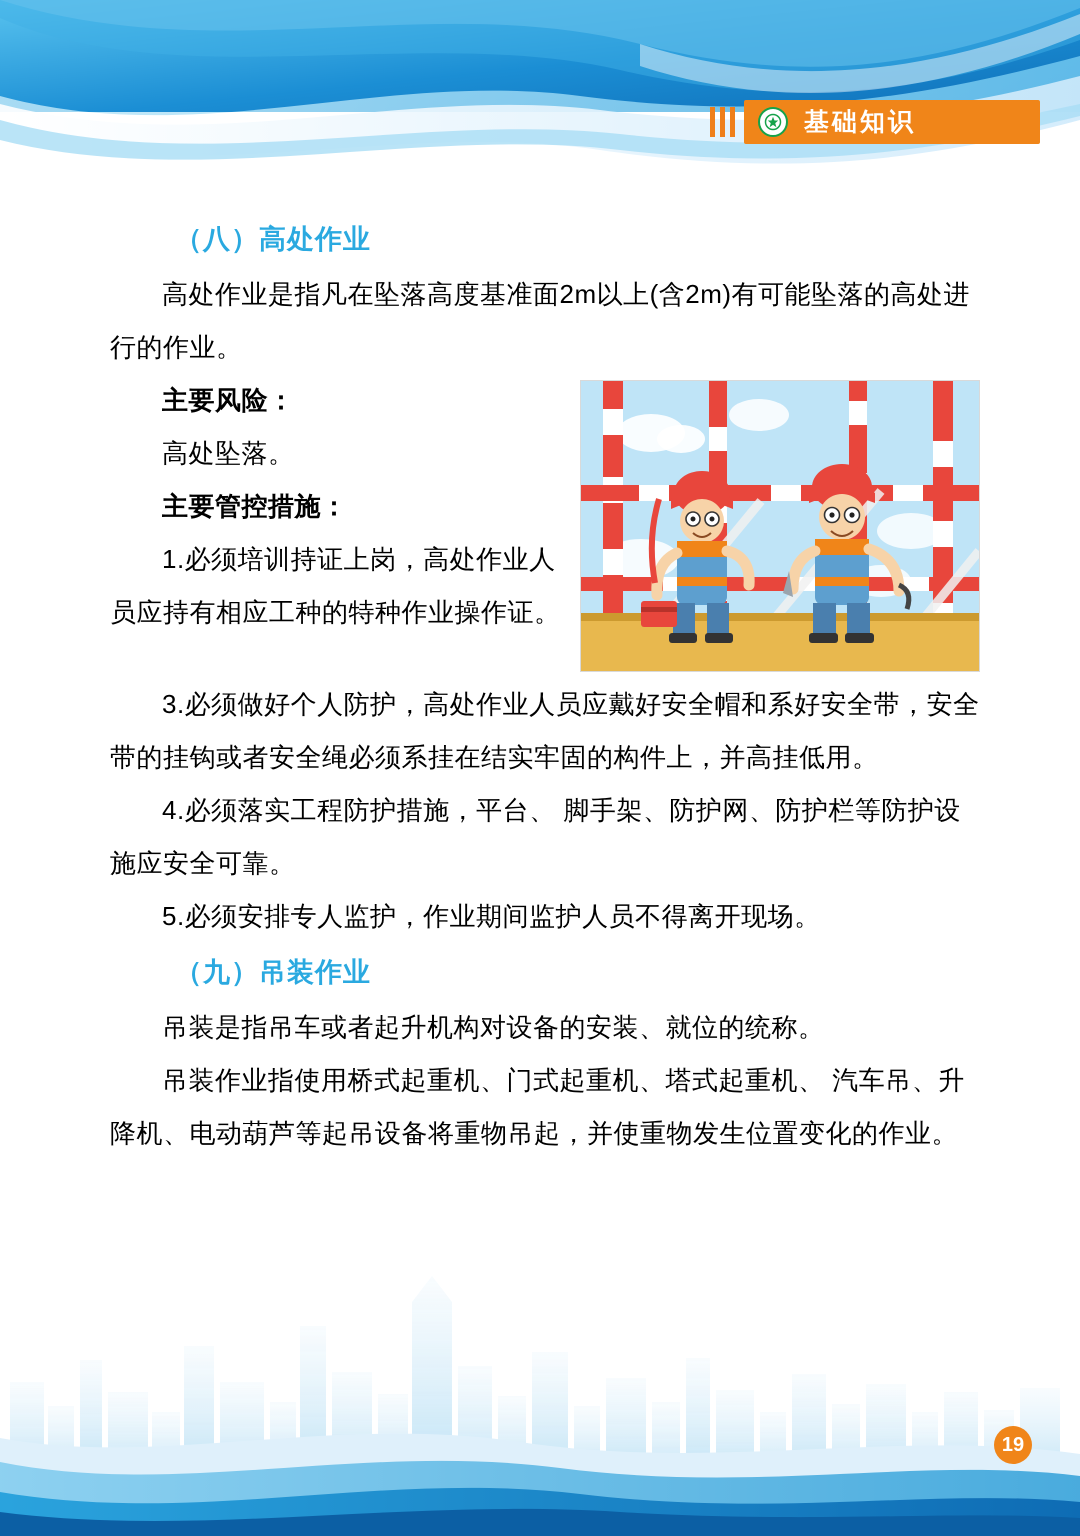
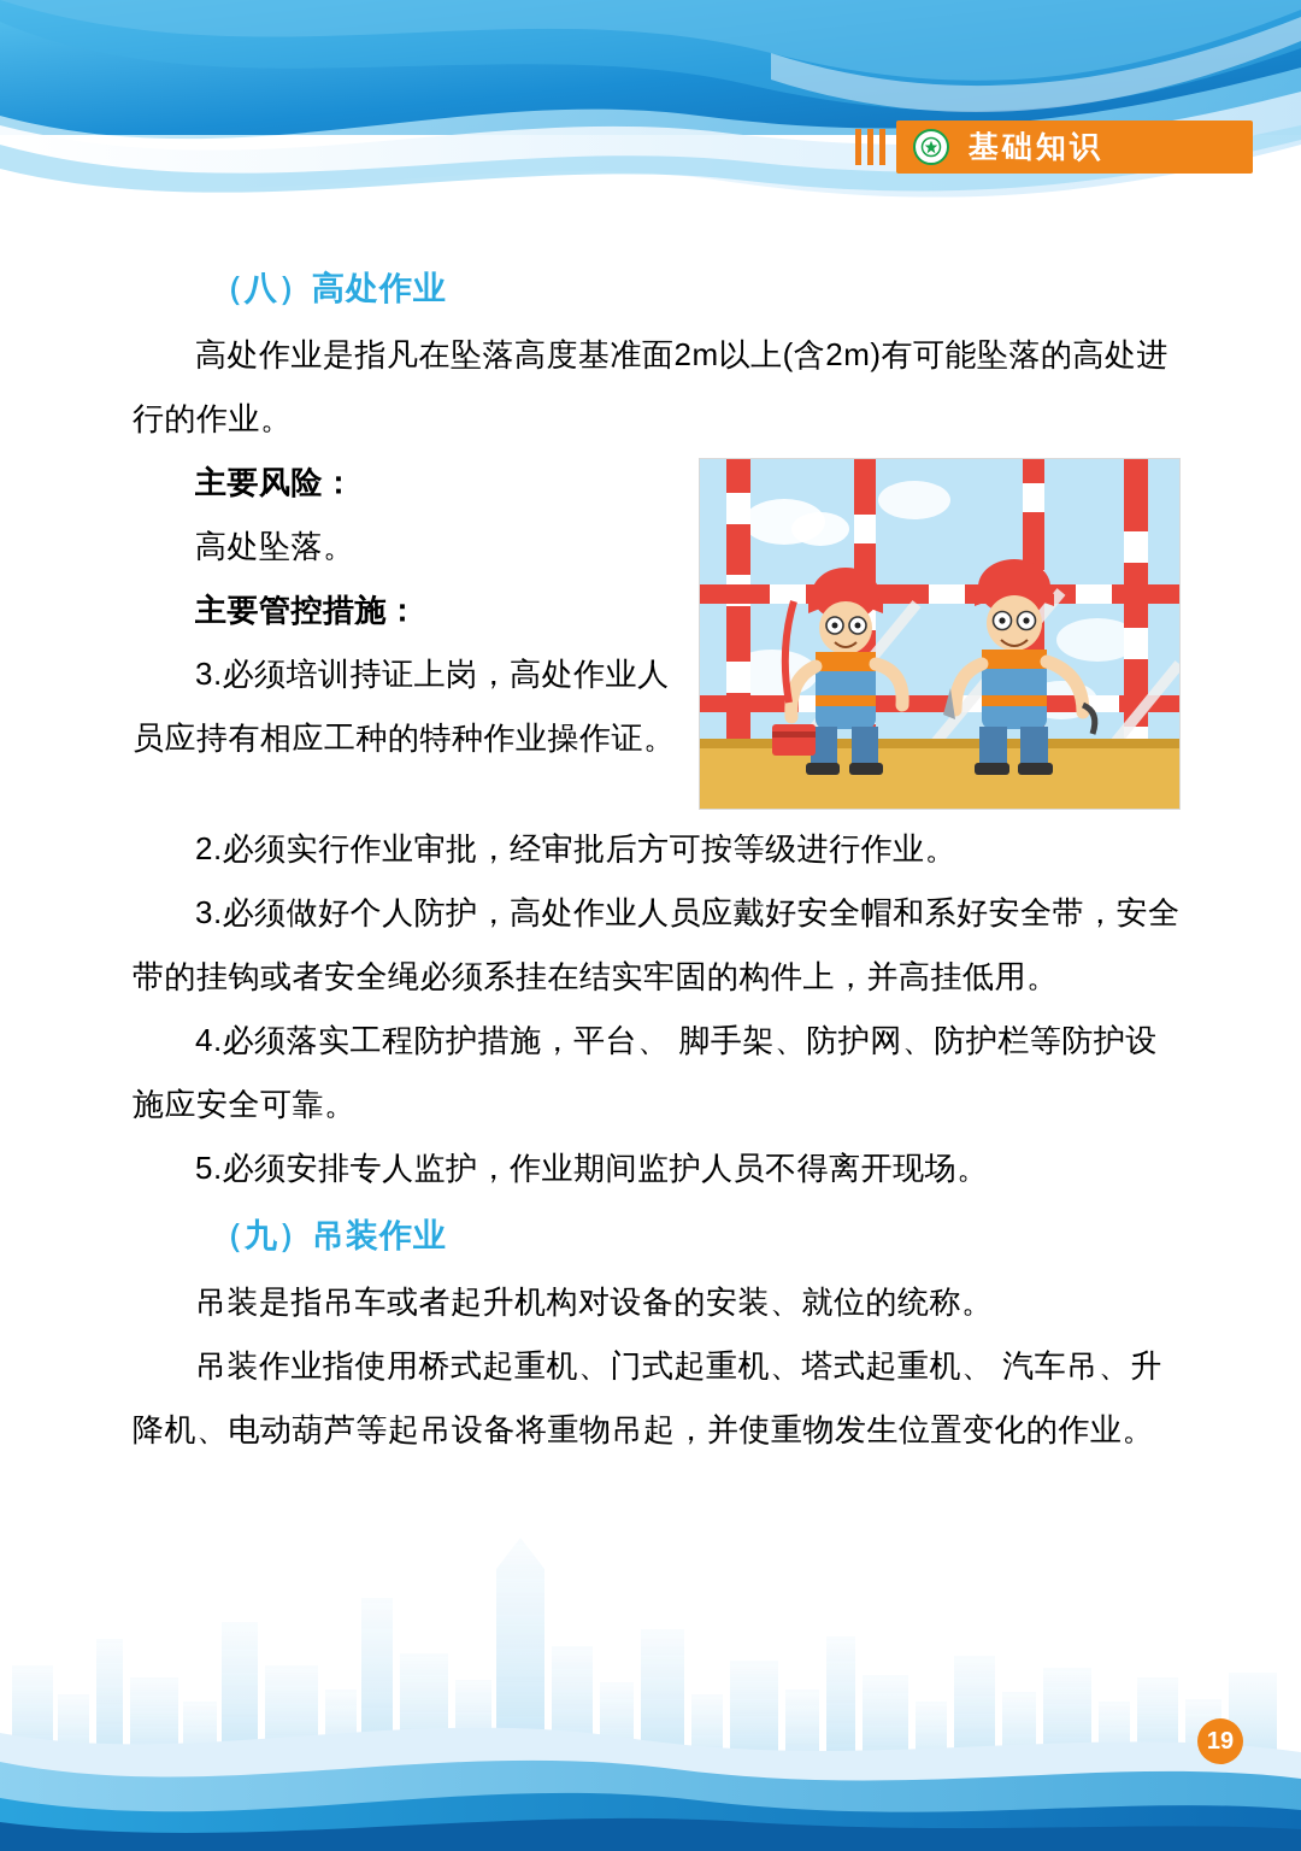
  基础知识
  （八）高处作业
  高处作业是指凡在坠落高度基准面2m以上(含2m)有可能坠落的高处进行的作业。
  主要风险：
  高处坠落。
  主要管控措施：
- 1.必须培训持证上岗，高处作业人员应持有相应工种的特种作业操作证。
+ 3.必须培训持证上岗，高处作业人员应持有相应工种的特种作业操作证。
+ 2.必须实行作业审批，经审批后方可按等级进行作业。
  3.必须做好个人防护，高处作业人员应戴好安全帽和系好安全带，安全带的挂钩或者安全绳必须系挂在结实牢固的构件上，并高挂低用。
  4.必须落实工程防护措施，平台、 脚手架、防护网、防护栏等防护设施应安全可靠。
  5.必须安排专人监护，作业期间监护人员不得离开现场。
  （九）吊装作业
  吊装是指吊车或者起升机构对设备的安装、就位的统称。
  吊装作业指使用桥式起重机、门式起重机、塔式起重机、 汽车吊、升降机、电动葫芦等起吊设备将重物吊起，并使重物发生位置变化的作业。
  19
